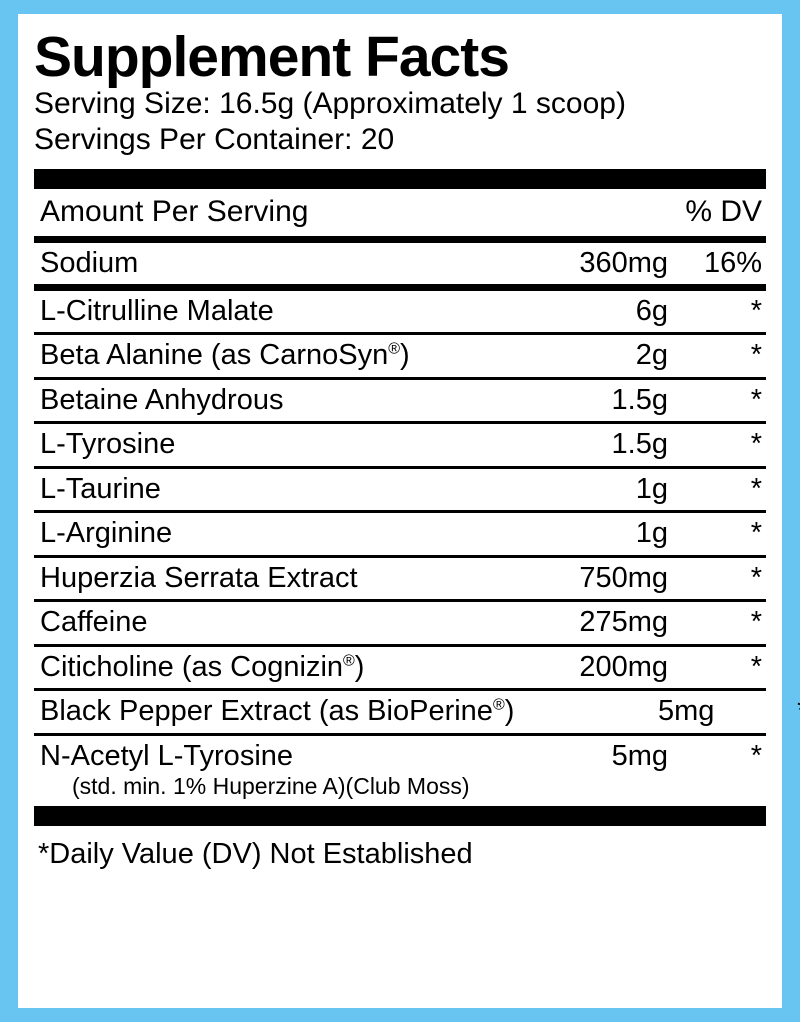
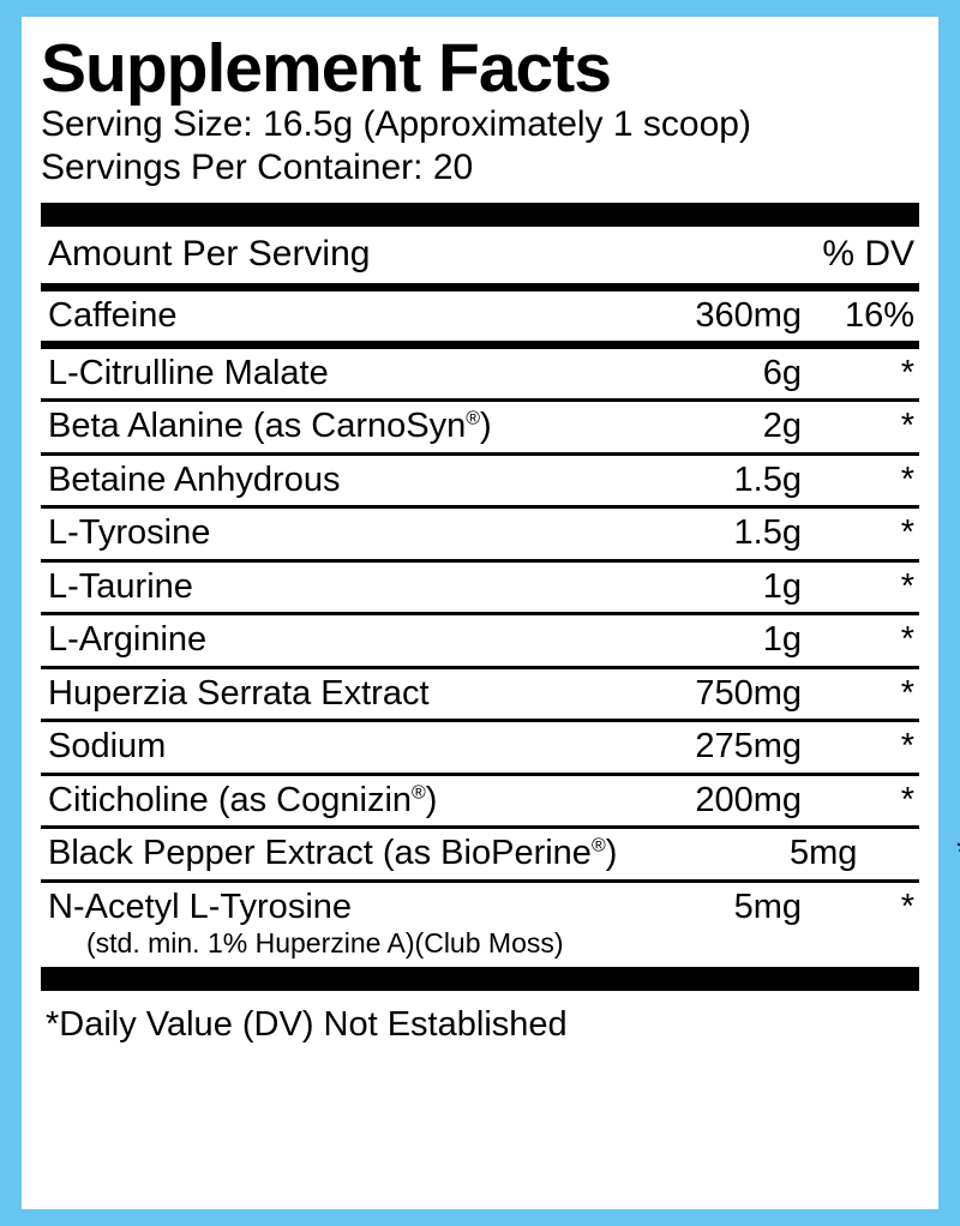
  Supplement Facts
  Serving Size: 16.5g (Approximately 1 scoop)
  Servings Per Container: 20
  Amount Per Serving
  % DV
- Sodium
+ Caffeine
  360mg
  16%
  L-Citrulline Malate
  6g
  *
  Beta Alanine (as CarnoSyn®)
  2g
  *
  Betaine Anhydrous
  1.5g
  *
  L-Tyrosine
  1.5g
  *
  L-Taurine
  1g
  *
  L-Arginine
  1g
  *
  Huperzia Serrata Extract
  750mg
  *
- Caffeine
+ Sodium
  275mg
  *
  Citicholine (as Cognizin®)
  200mg
  *
  Black Pepper Extract (as BioPerine®)
  5mg
  N-Acetyl L-Tyrosine
  5mg
  *
  (std. min. 1% Huperzine A)(Club Moss)
  *Daily Value (DV) Not Established
